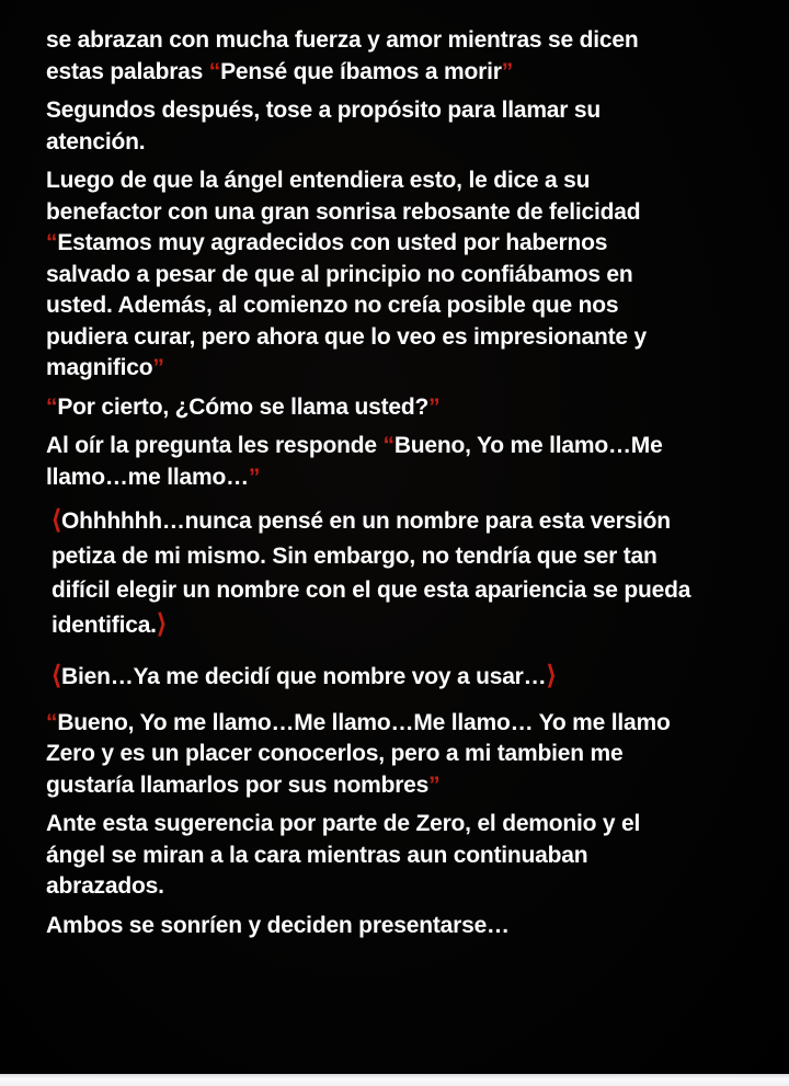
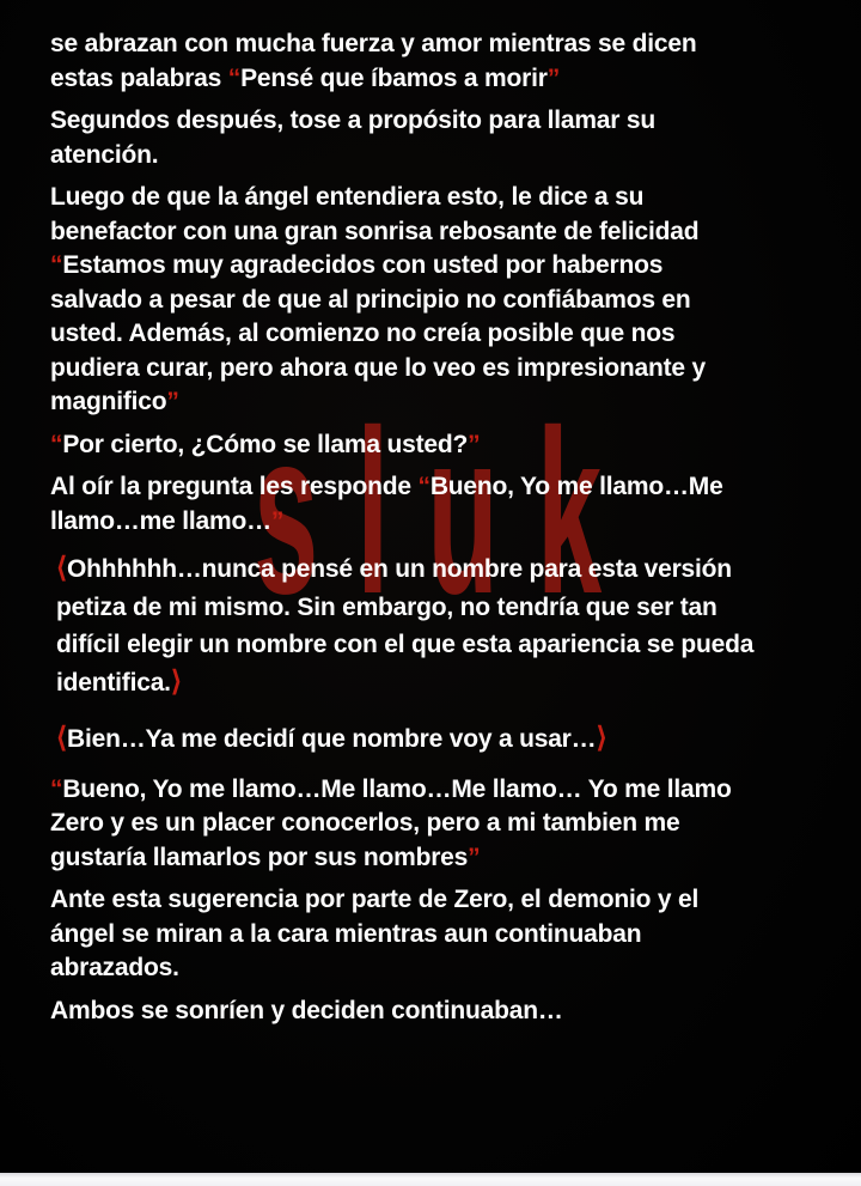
+ sluk
  se abrazan con mucha fuerza y amor mientras se dicen
  estas palabras “Pensé que íbamos a morir”
  Segundos después, tose a propósito para llamar su
  atención.
  Luego de que la ángel entendiera esto, le dice a su
  benefactor con una gran sonrisa rebosante de felicidad
  “Estamos muy agradecidos con usted por habernos
  salvado a pesar de que al principio no confiábamos en
  usted. Además, al comienzo no creía posible que nos
  pudiera curar, pero ahora que lo veo es impresionante y
  magnifico”
  “Por cierto, ¿Cómo se llama usted?”
  Al oír la pregunta les responde “Bueno, Yo me llamo…Me
  llamo…me llamo…”
  ⟨Ohhhhhh…nunca pensé en un nombre para esta versión
  petiza de mi mismo. Sin embargo, no tendría que ser tan
  difícil elegir un nombre con el que esta apariencia se pueda
  identifica.⟩
  ⟨Bien…Ya me decidí que nombre voy a usar…⟩
  “Bueno, Yo me llamo…Me llamo…Me llamo… Yo me llamo
  Zero y es un placer conocerlos, pero a mi tambien me
  gustaría llamarlos por sus nombres”
  Ante esta sugerencia por parte de Zero, el demonio y el
  ángel se miran a la cara mientras aun continuaban
  abrazados.
- Ambos se sonríen y deciden presentarse…
+ Ambos se sonríen y deciden continuaban…
